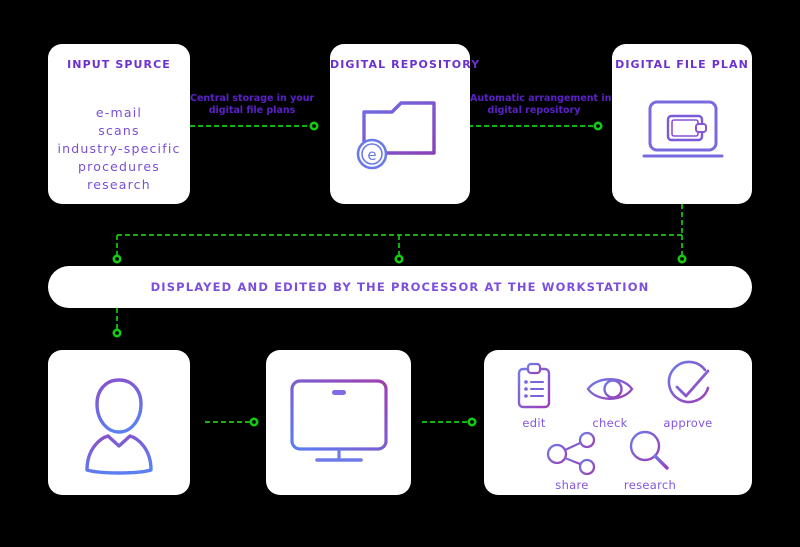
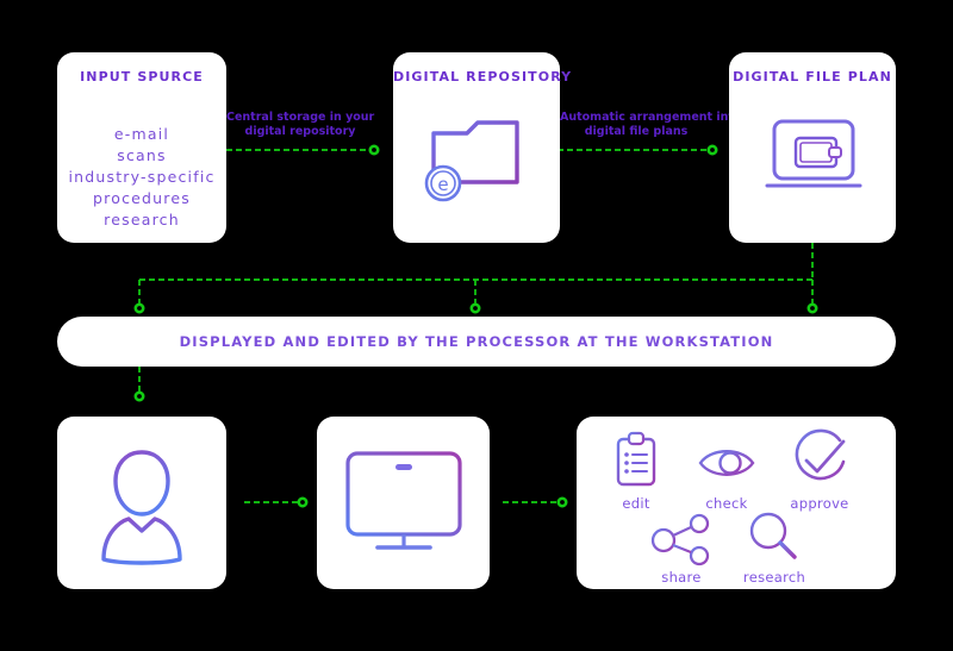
  INPUT SPURCE
  e-mail
  scans
  industry-specific
  procedures
  research
  Central storage in your
- digital file plans
+ digital repository
  DIGITAL REPOSITORY
  e
  Automatic arrangement in
- digital repository
+ digital file plans
  DIGITAL FILE PLAN
  DISPLAYED AND EDITED BY THE PROCESSOR AT THE WORKSTATION
  edit
  check
  approve
  share
  research
